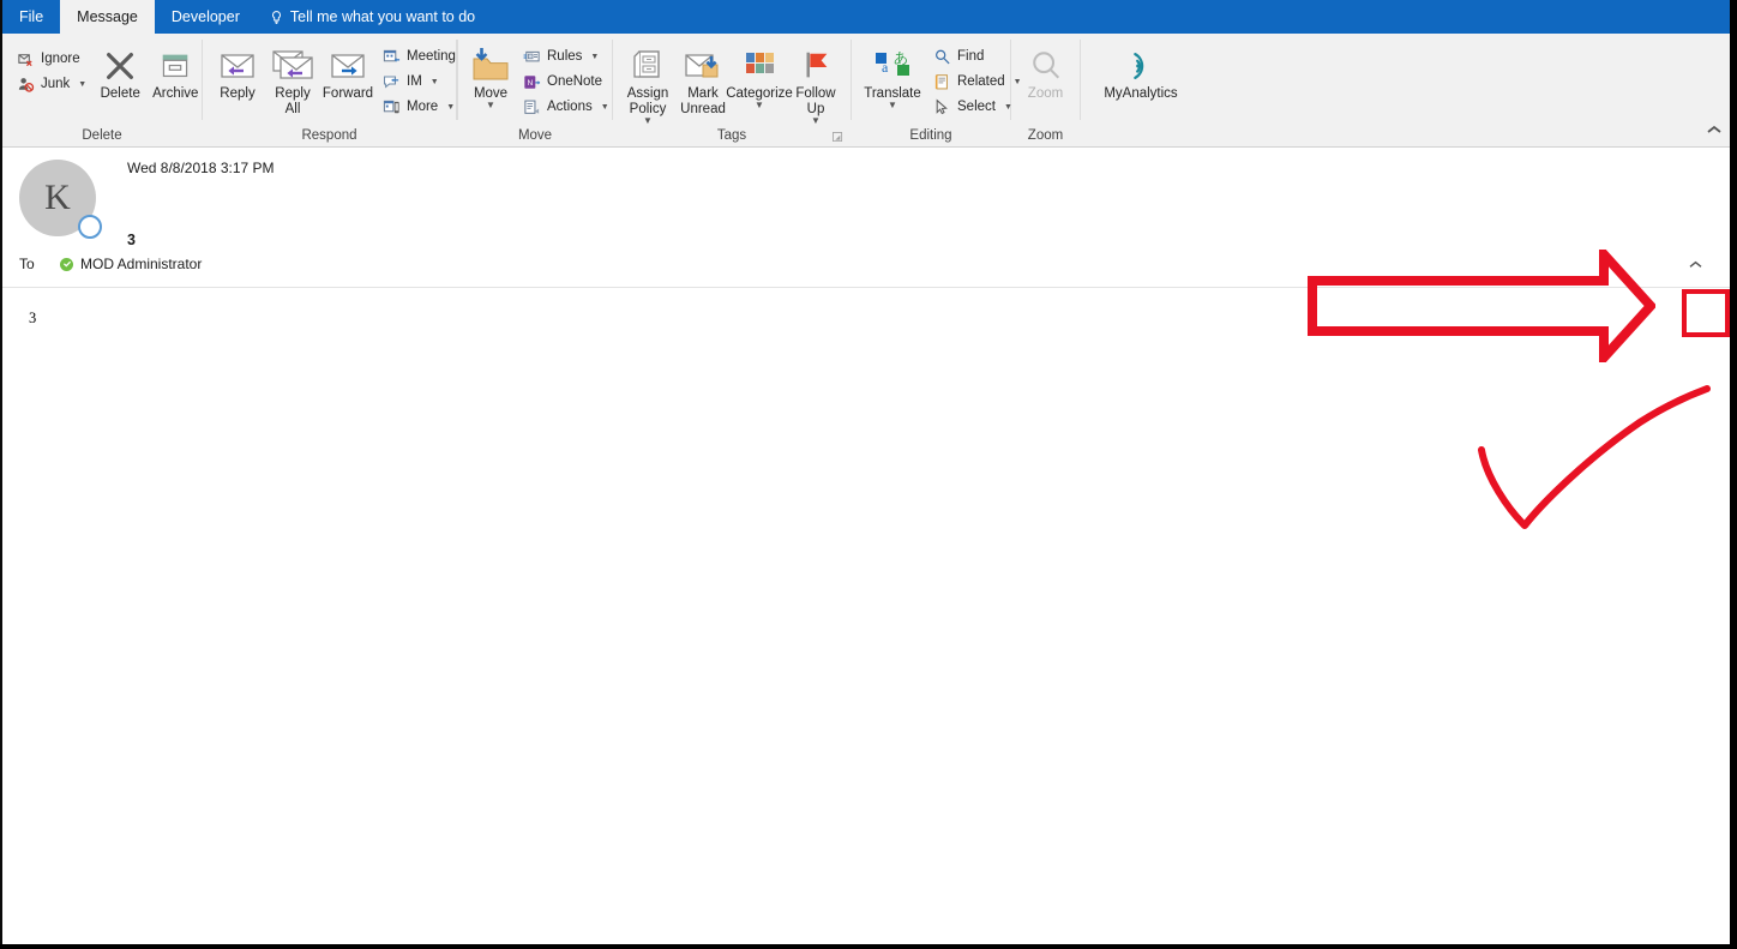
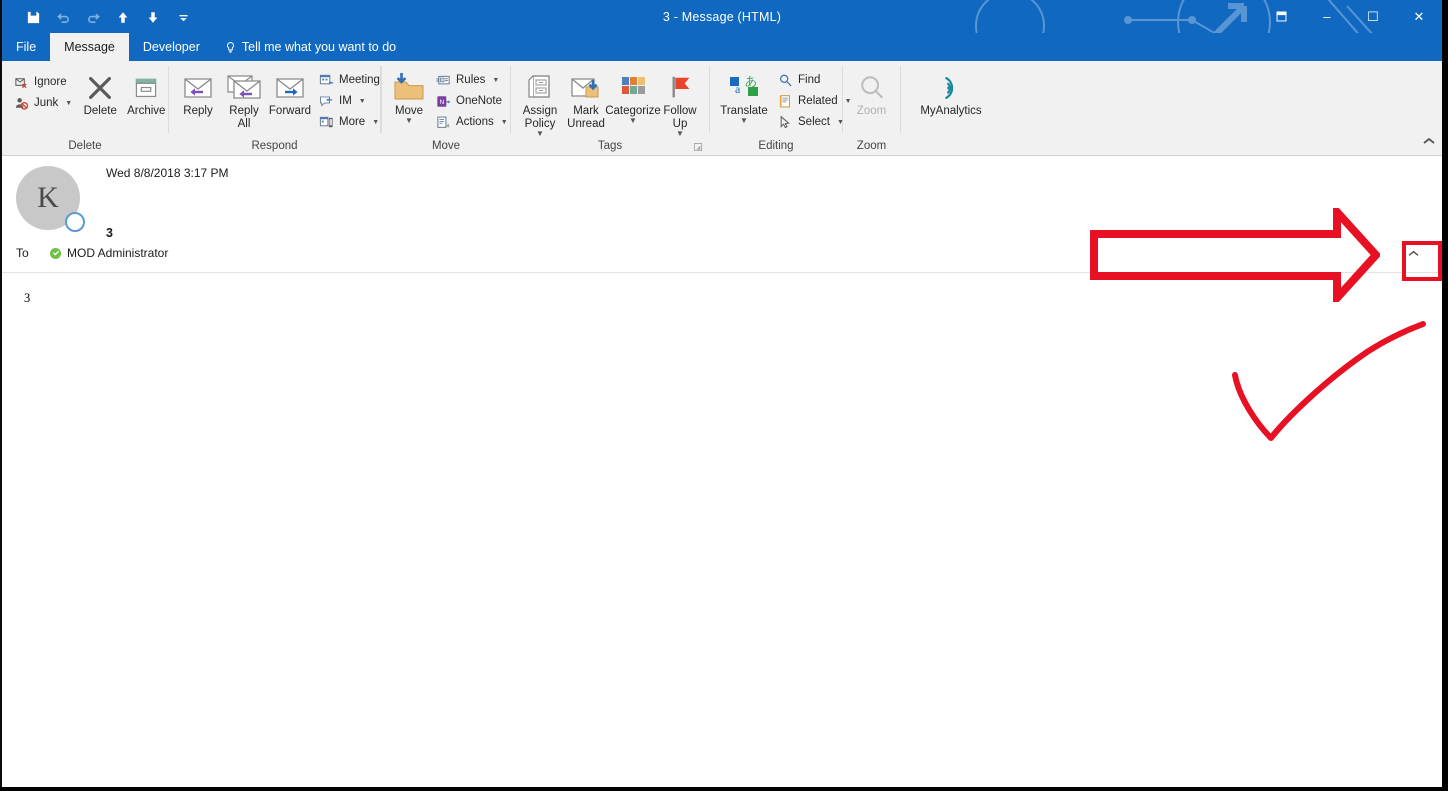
+ 3 - Message (HTML)
+ –
+ ☐
+ ✕
  File
  Message
  Developer
  Tell me what you want to do
  Ignore
  Junk
  Delete
  Archive
  Delete
  Reply
  Reply
  All
  Forward
  Meeting
  IM
  More
  Respond
  Move
  ▼
  Rules
  OneNote
  Actions
  Move
  Assign
  Policy
  ▼
  Mark
  Unread
  Categorize
  ▼
  Follow
  Up
  ▼
  Tags
  a
  あ
  Translate
  ▼
  Find
  Related
  Select
  Editing
  Zoom
  Zoom
  MyAnalytics
  K
  Wed 8/8/2018 3:17 PM
  3
  To
  MOD Administrator
  3
